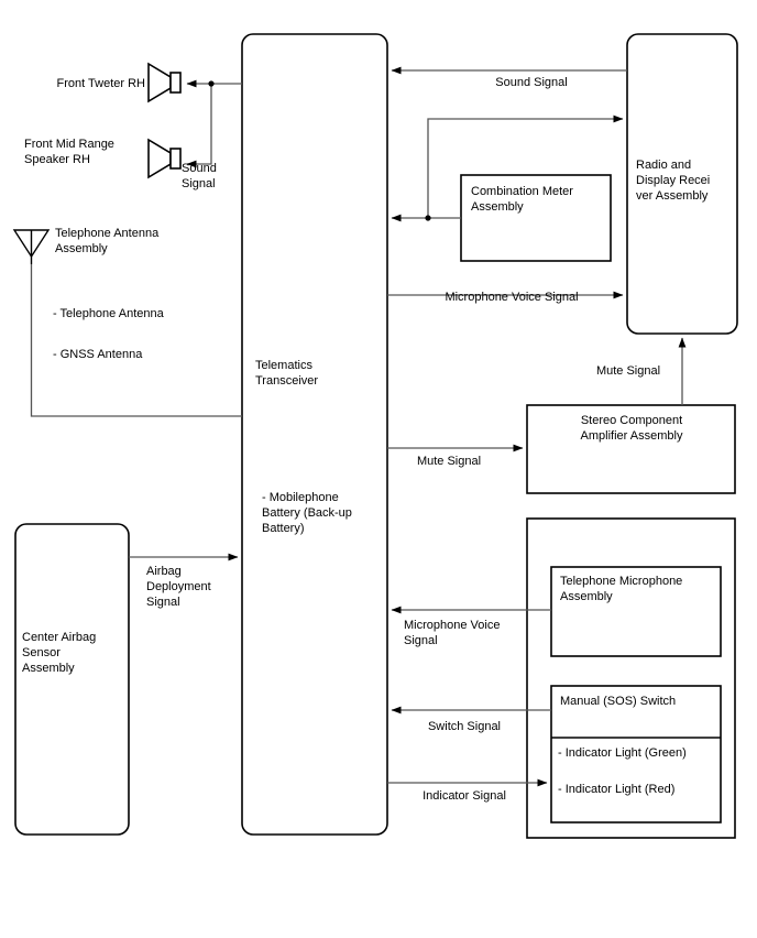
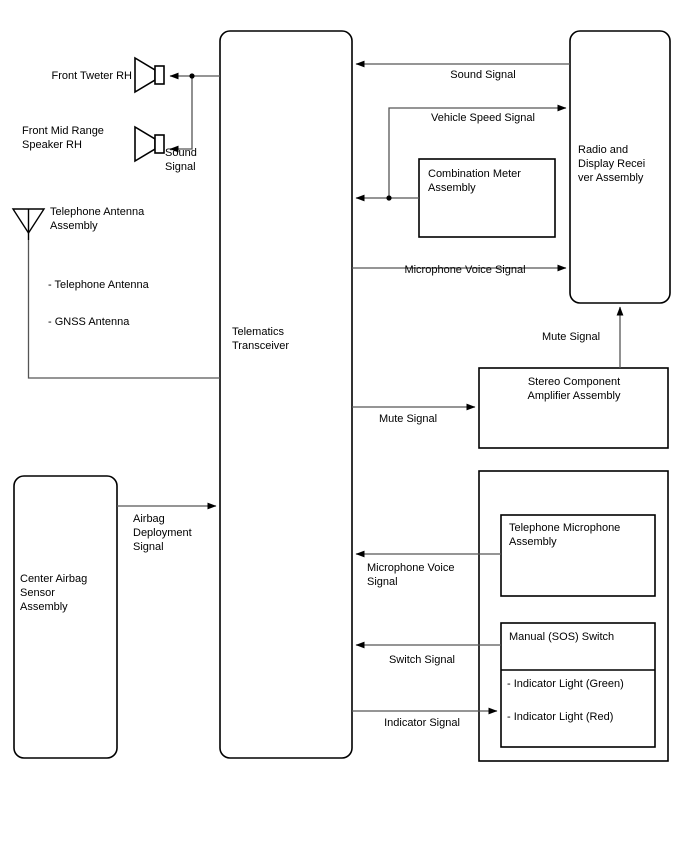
  Front Tweter RH
  Front Mid Range
  Speaker RH
  Sound
  Signal
  Telephone Antenna
  Assembly
  - Telephone Antenna
  - GNSS Antenna
  Center Airbag
  Sensor
  Assembly
  Airbag
  Deployment
  Signal
  Telematics
  Transceiver
- - Mobilephone
- Battery (Back-up
- Battery)
  Sound Signal
+ Vehicle Speed Signal
  Combination Meter
  Assembly
  Radio and
  Display Recei
  ver Assembly
  Microphone Voice Signal
  Mute Signal
  Mute Signal
  Stereo Component
  Amplifier Assembly
  Telephone Microphone
  Assembly
  Microphone Voice
  Signal
  Manual (SOS) Switch
  Switch Signal
  - Indicator Light (Green)
  - Indicator Light (Red)
  Indicator Signal
